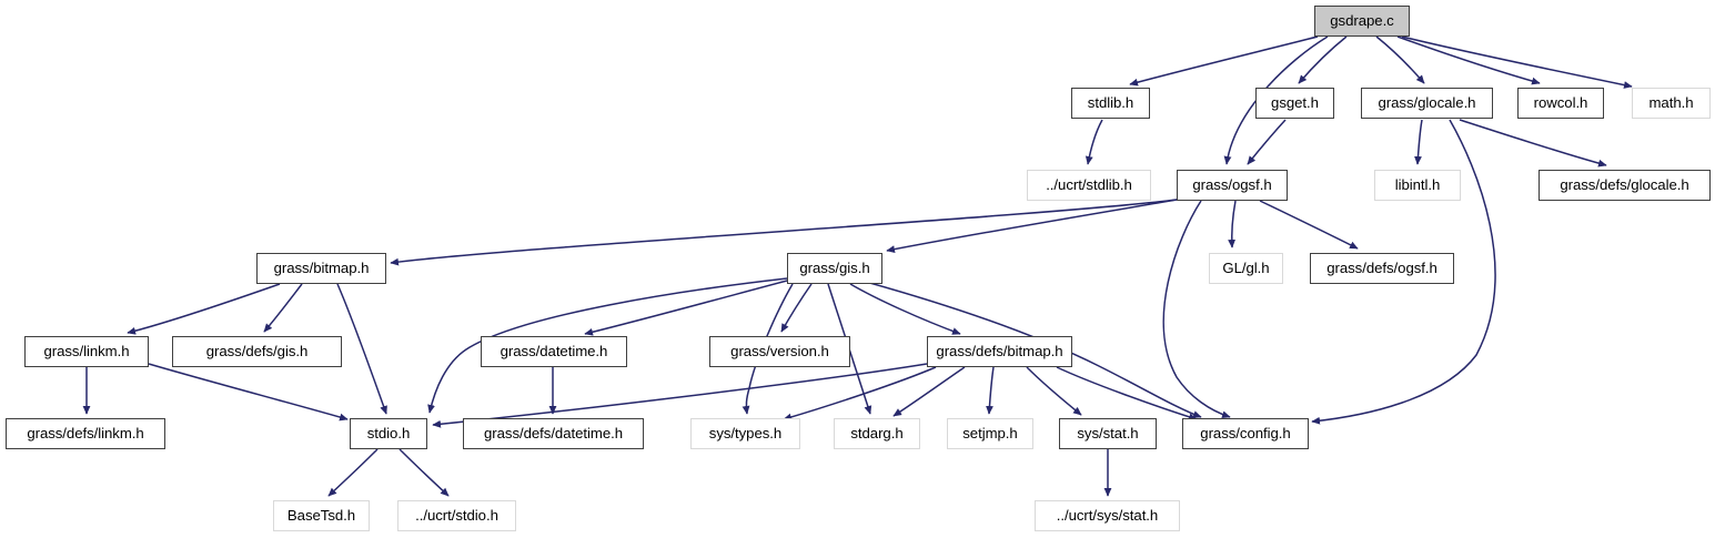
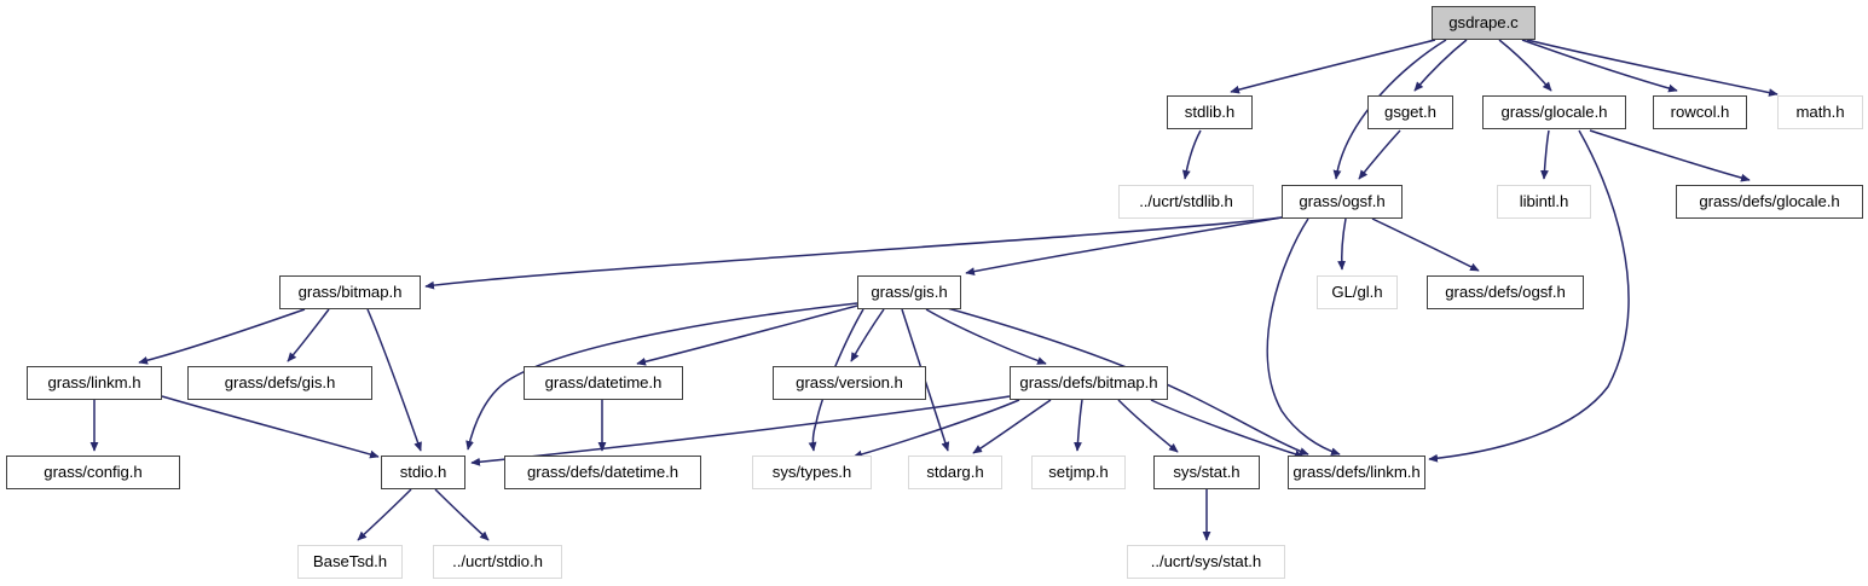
  gsdrape.c
  stdlib.h
  gsget.h
  grass/glocale.h
  rowcol.h
  math.h
  ../ucrt/stdlib.h
  grass/ogsf.h
  libintl.h
  grass/defs/glocale.h
  grass/bitmap.h
  grass/gis.h
  GL/gl.h
  grass/defs/ogsf.h
  grass/linkm.h
  grass/defs/gis.h
  grass/datetime.h
  grass/version.h
  grass/defs/bitmap.h
- grass/defs/linkm.h
+ grass/config.h
  stdio.h
  grass/defs/datetime.h
  sys/types.h
  stdarg.h
  setjmp.h
  sys/stat.h
- grass/config.h
+ grass/defs/linkm.h
  ../ucrt/sys/stat.h
  BaseTsd.h
  ../ucrt/stdio.h
